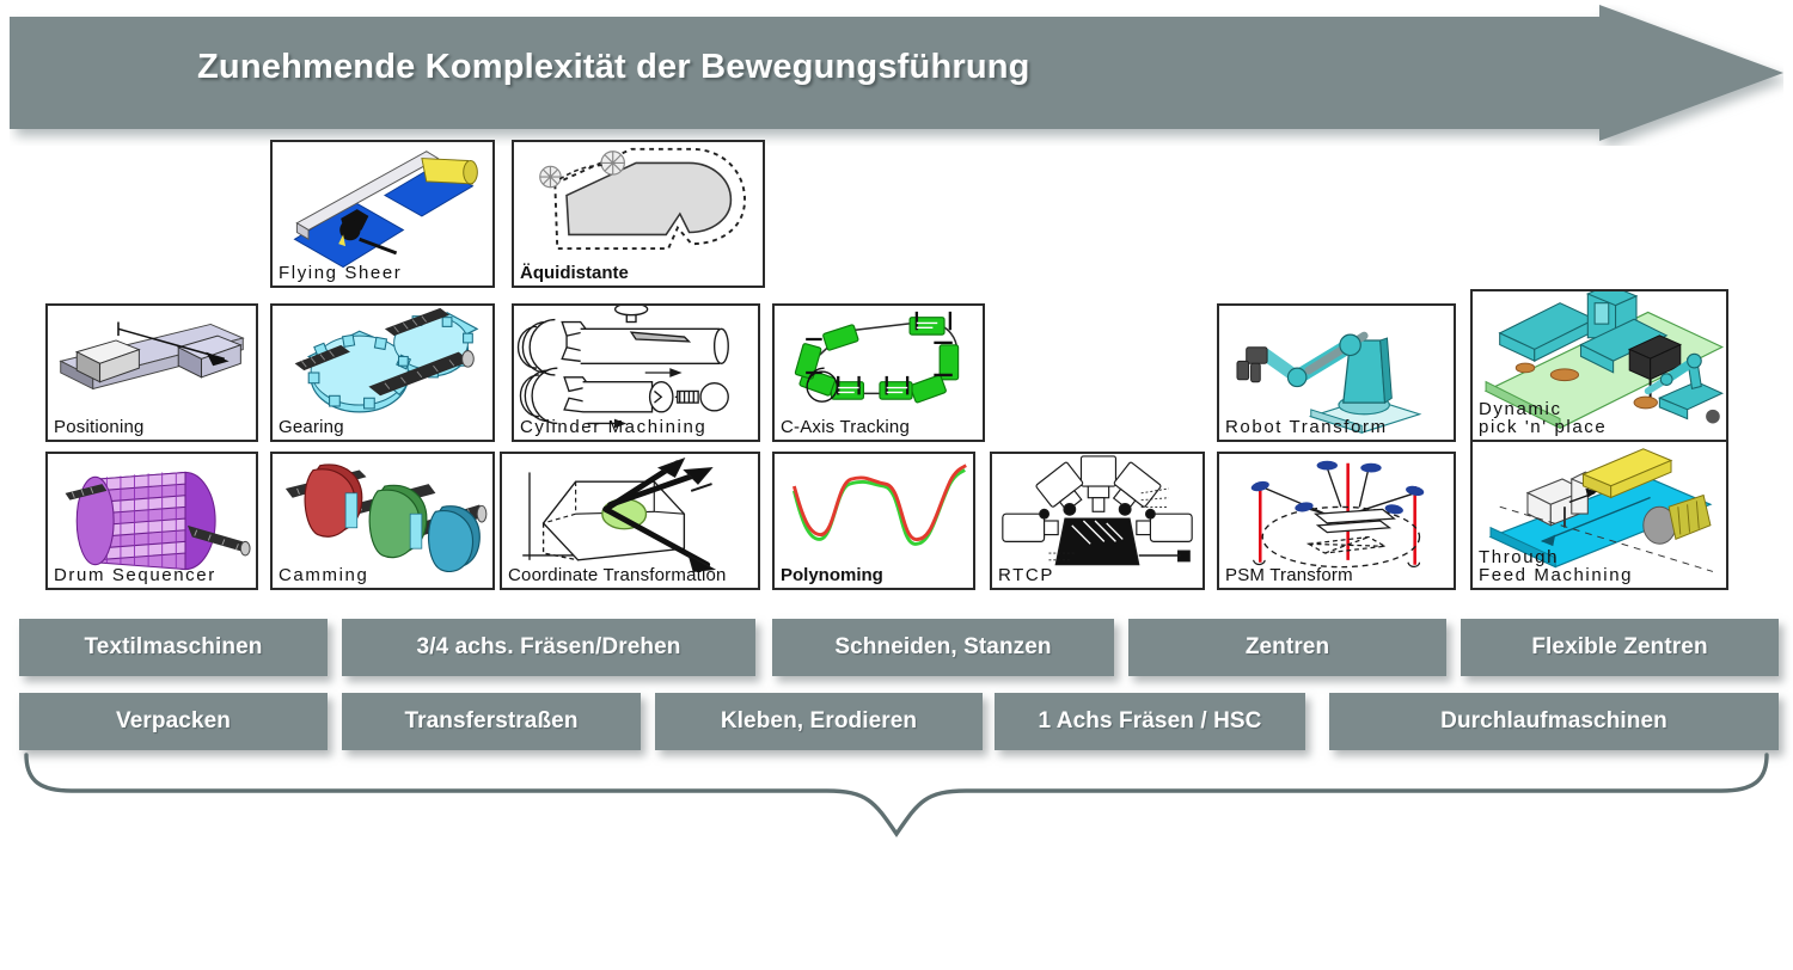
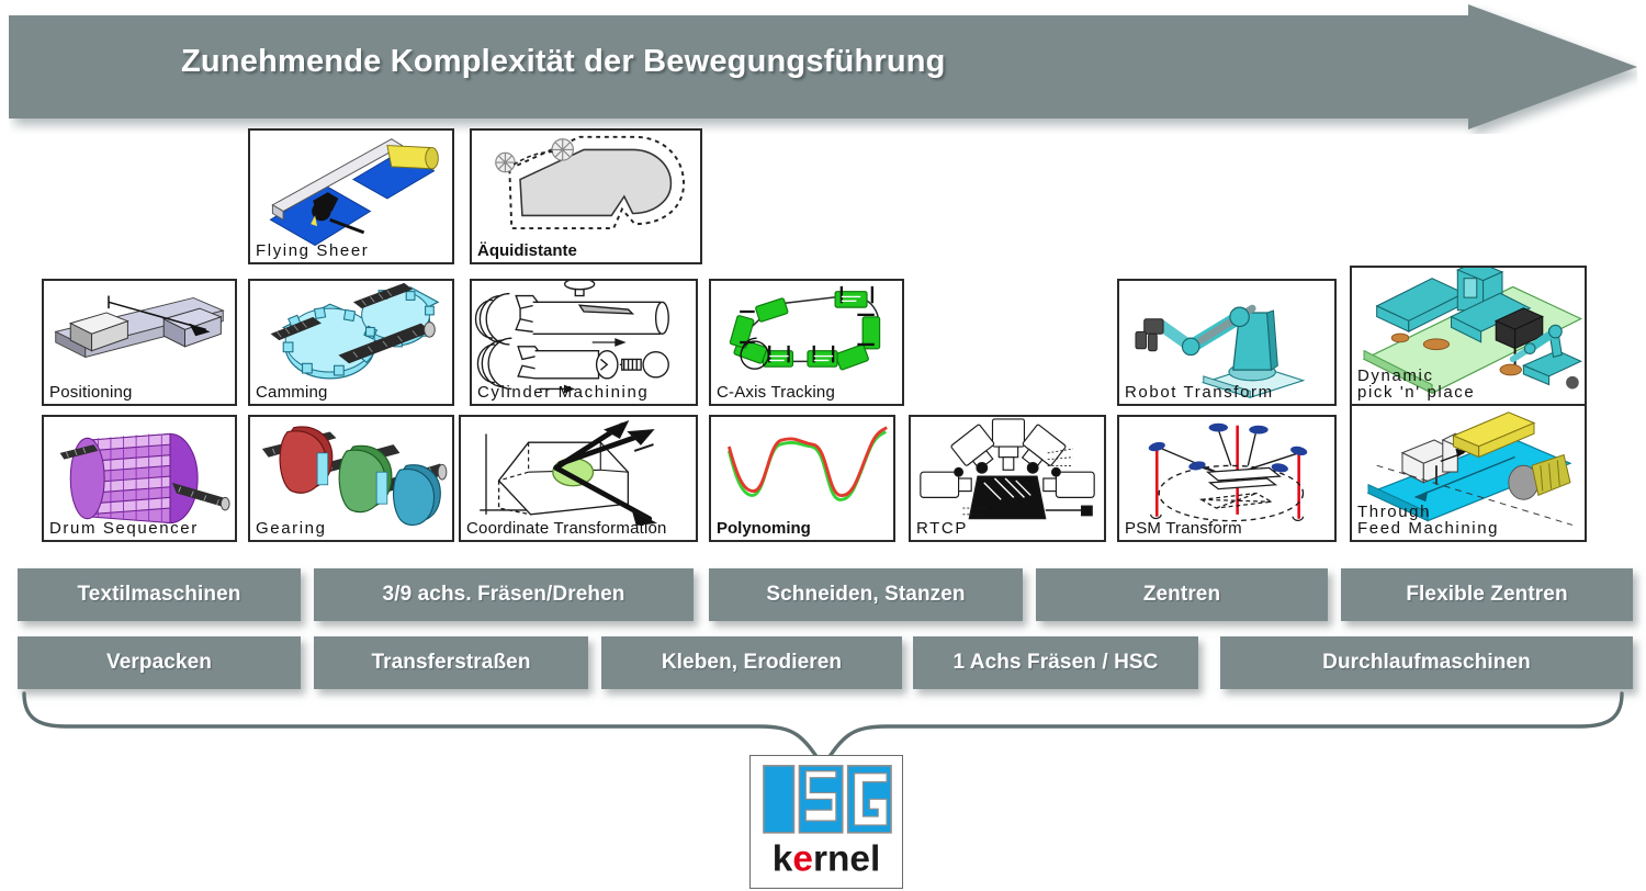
  Zunehmende Komplexität der Bewegungsführung
  Flying Sheer
  Äquidistante
  Positioning
- Gearing
+ Camming
  Cylinder Machining
  C-Axis Tracking
  Robot Transform
  Dynamic
  pick 'n' place
  Drum Sequencer
- Camming
+ Gearing
  Coordinate Transformation
  Polynoming
  RTCP
  PSM Transform
  Through
  Feed Machining
  Textilmaschinen
- 3/4 achs. Fräsen/Drehen
+ 3/9 achs. Fräsen/Drehen
  Schneiden, Stanzen
  Zentren
  Flexible Zentren
  Verpacken
  Transferstraßen
  Kleben, Erodieren
  1 Achs Fräsen / HSC
  Durchlaufmaschinen
+ kernel
